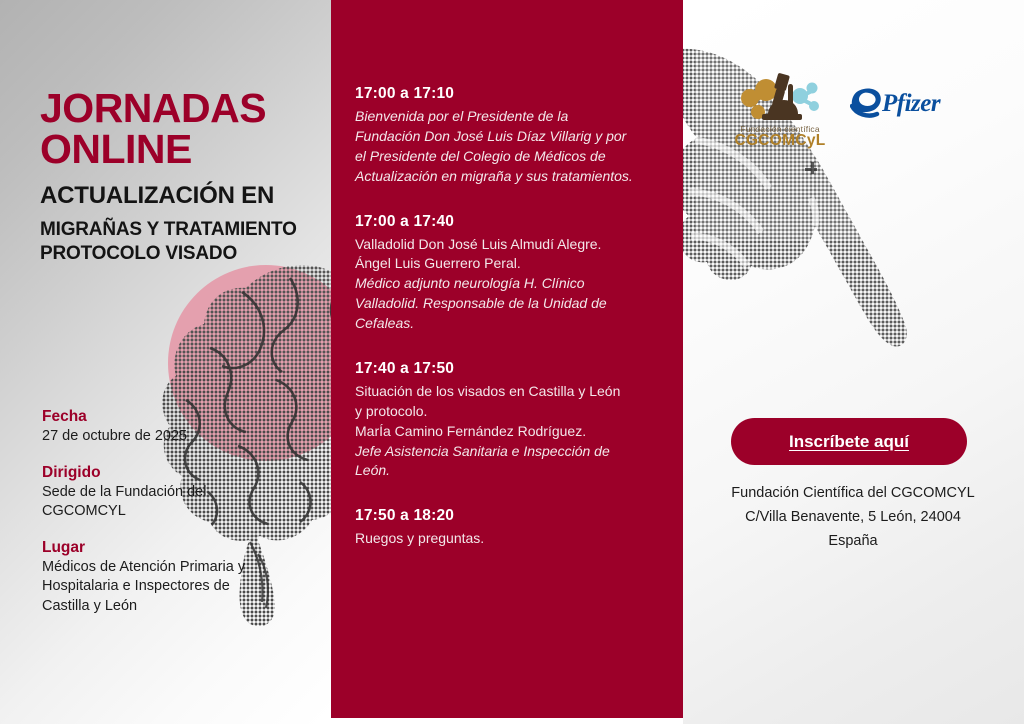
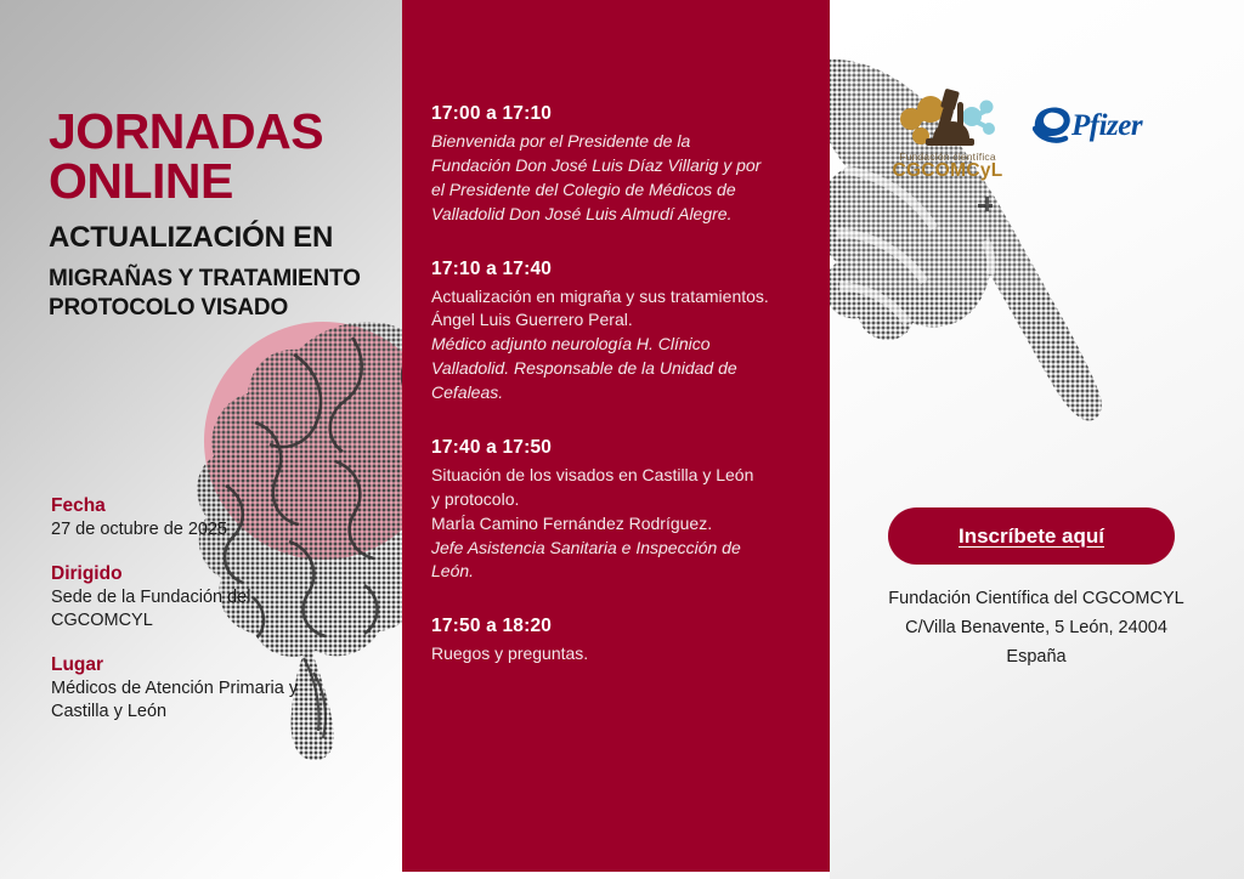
  JORNADAS
  ONLINE
  ACTUALIZACIÓN EN
  MIGRAÑAS Y TRATAMIENTO
  PROTOCOLO VISADO
  Fecha
  27 de octubre de 2025
  Dirigido
  Sede de la Fundación del
  CGCOMCYL
  Lugar
  Médicos de Atención Primaria y
- Hospitalaria e Inspectores de
  Castilla y León
  17:00 a 17:10
  Bienvenida por el Presidente de la
  Fundación Don José Luis Díaz Villarig y por
  el Presidente del Colegio de Médicos de
- Actualización en migraña y sus tratamientos.
+ Valladolid Don José Luis Almudí Alegre.
- 17:00 a 17:40
+ 17:10 a 17:40
- Valladolid Don José Luis Almudí Alegre.
+ Actualización en migraña y sus tratamientos.
  Ángel Luis Guerrero Peral.
  Médico adjunto neurología H. Clínico
  Valladolid. Responsable de la Unidad de
  Cefaleas.
  17:40 a 17:50
  Situación de los visados en Castilla y León
  y protocolo.
  MarÍa Camino Fernández Rodríguez.
  Jefe Asistencia Sanitaria e Inspección de
  León.
  17:50 a 18:20
  Ruegos y preguntas.
  Fundación científica
  CGCOMCyL
  Pfizer
  Inscríbete aquí
  Fundación Científica del CGCOMCYL
  C/Villa Benavente, 5 León, 24004
  España
